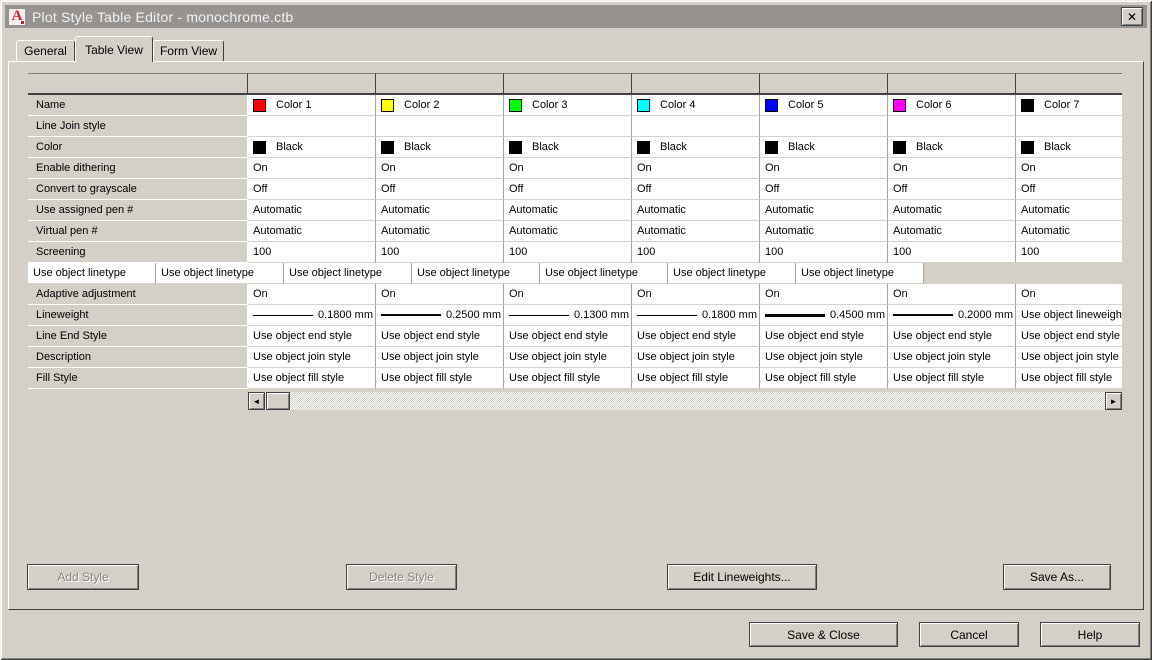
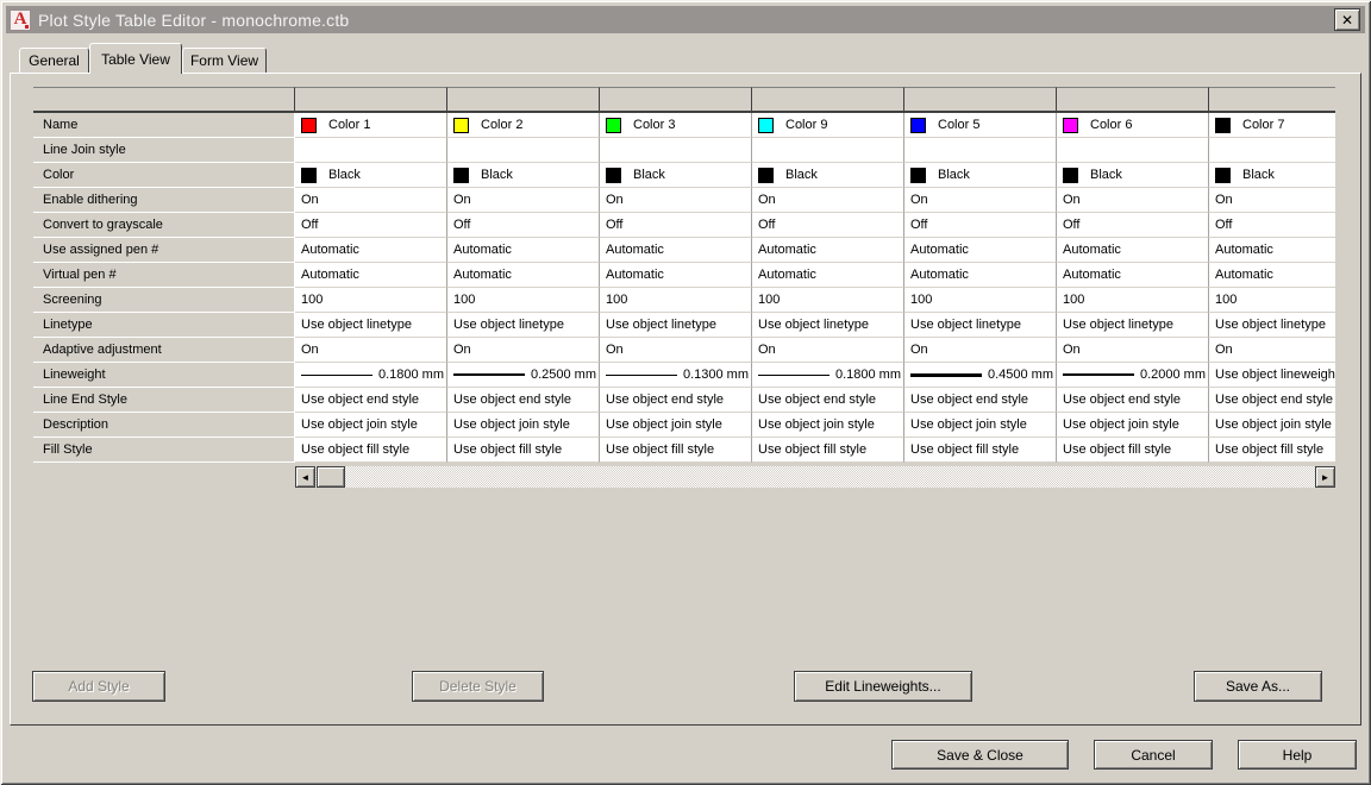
  A
  Plot Style Table Editor - monochrome.ctb
  ✕
  General
  Table View
  Form View
  Name
  Color 1
  Color 2
  Color 3
- Color 4
+ Color 9
  Color 5
  Color 6
  Color 7
  Line Join style
  Color
  Black
  Black
  Black
  Black
  Black
  Black
  Black
  Enable dithering
  On
  On
  On
  On
  On
  On
  On
  Convert to grayscale
  Off
  Off
  Off
  Off
  Off
  Off
  Off
  Use assigned pen #
  Automatic
  Automatic
  Automatic
  Automatic
  Automatic
  Automatic
  Automatic
  Virtual pen #
  Automatic
  Automatic
  Automatic
  Automatic
  Automatic
  Automatic
  Automatic
  Screening
  100
  100
  100
  100
  100
  100
  100
+ Linetype
  Use object linetype
  Use object linetype
  Use object linetype
  Use object linetype
  Use object linetype
  Use object linetype
  Use object linetype
  Adaptive adjustment
  On
  On
  On
  On
  On
  On
  On
  Lineweight
  0.1800 mm
  0.2500 mm
  0.1300 mm
  0.1800 mm
  0.4500 mm
  0.2000 mm
  Use object lineweigh
  Line End Style
  Use object end style
  Use object end style
  Use object end style
  Use object end style
  Use object end style
  Use object end style
  Use object end style
  Description
  Use object join style
  Use object join style
  Use object join style
  Use object join style
  Use object join style
  Use object join style
  Use object join style
  Fill Style
  Use object fill style
  Use object fill style
  Use object fill style
  Use object fill style
  Use object fill style
  Use object fill style
  Use object fill style
  ◄
  ►
  Add Style
  Delete Style
  Edit Lineweights...
  Save As...
  Save & Close
  Cancel
  Help
